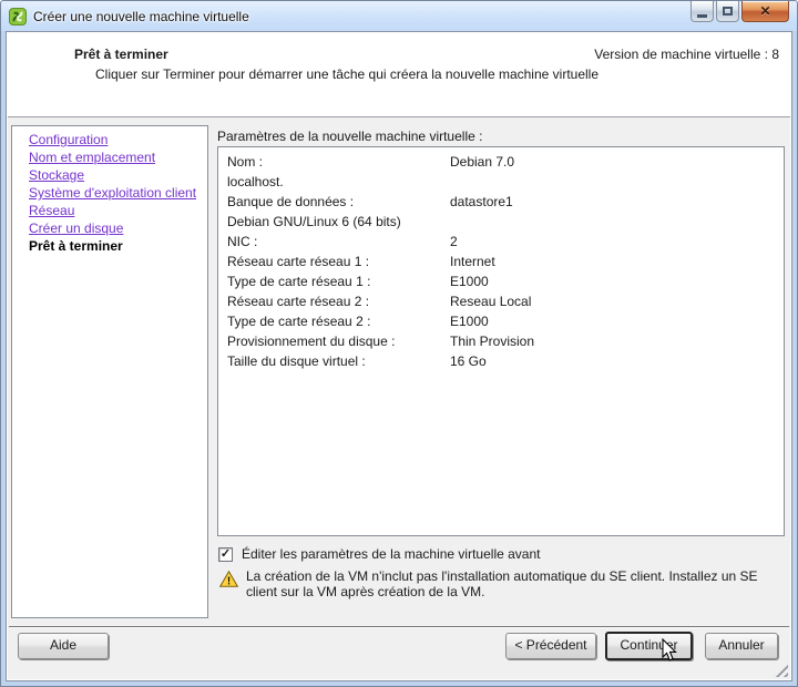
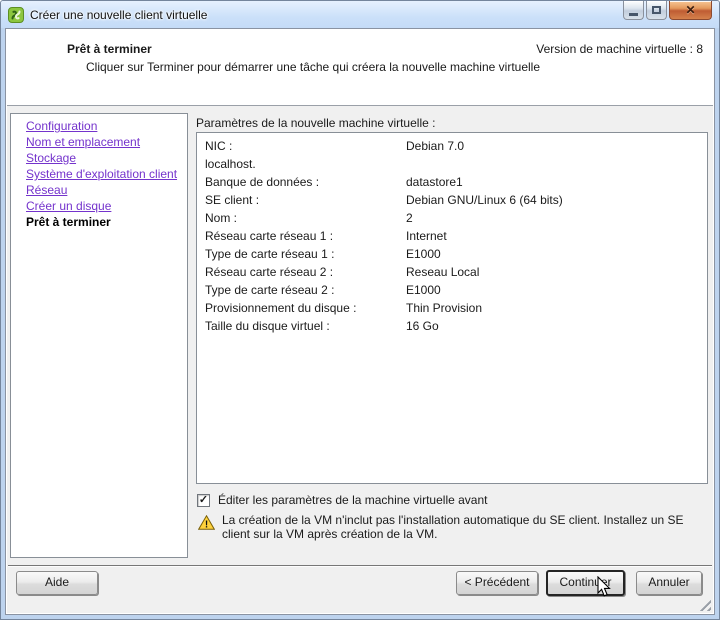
- Créer une nouvelle machine virtuelle
+ Créer une nouvelle client virtuelle
  ✕
  Prêt à terminer
  Cliquer sur Terminer pour démarrer une tâche qui créera la nouvelle machine virtuelle
  Version de machine virtuelle : 8
  Configuration
  Nom et emplacement
  Stockage
  Système d'exploitation client
  Réseau
  Créer un disque
  Prêt à terminer
  Paramètres de la nouvelle machine virtuelle :
- Nom :
+ NIC :
  Debian 7.0
  localhost.
  Banque de données :
  datastore1
+ SE client :
  Debian GNU/Linux 6 (64 bits)
- NIC :
+ Nom :
  2
  Réseau carte réseau 1 :
  Internet
  Type de carte réseau 1 :
  E1000
  Réseau carte réseau 2 :
  Reseau Local
  Type de carte réseau 2 :
  E1000
  Provisionnement du disque :
  Thin Provision
  Taille du disque virtuel :
  16 Go
  ✓
  Éditer les paramètres de la machine virtuelle avant
  !
  La création de la VM n'inclut pas l'installation automatique du SE client. Installez un SE client sur la VM après création de la VM.
  Aide
  < Précédent
  Continer
  Annuler
